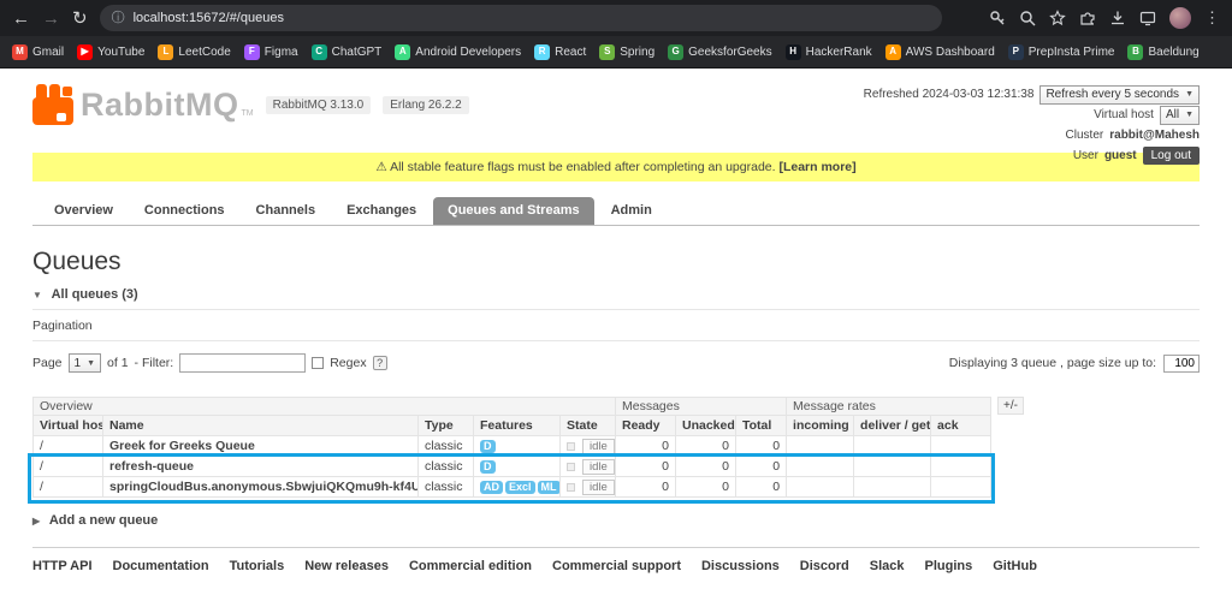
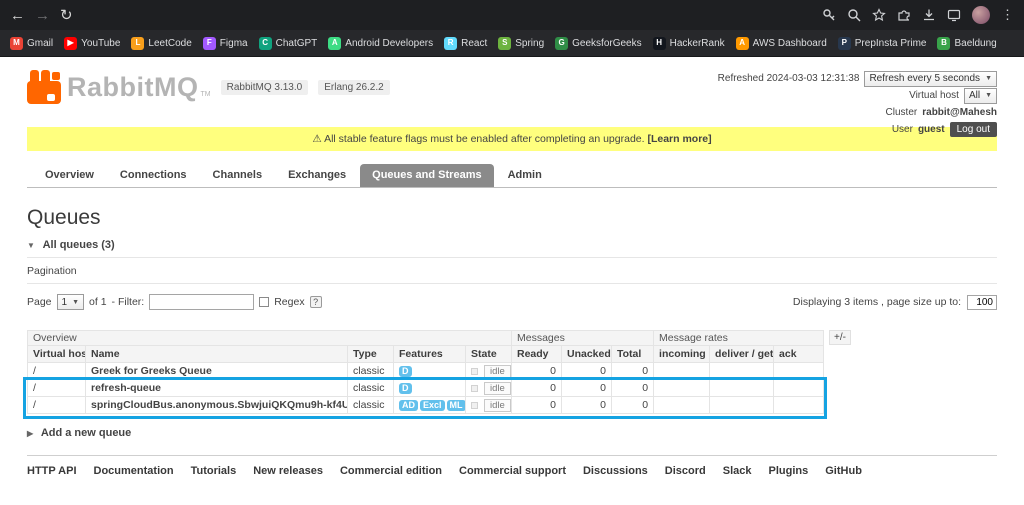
  ←
  →
  ↻
- ⓘ
- localhost:15672/#/queues
  ⋮
  M
  Gmail
  ▶
  YouTube
  L
  LeetCode
  F
  Figma
  C
  ChatGPT
  A
  Android Developers
  R
  React
  S
  Spring
  G
  GeeksforGeeks
  H
  HackerRank
  A
  AWS Dashboard
  P
  PrepInsta Prime
  B
  Baeldung
  RabbitMQ
  RabbitMQ 3.13.0
  Erlang 26.2.2
  Refreshed 2024-03-03 12:31:38
  Refresh every 5 seconds
  Virtual host
  All
  Cluster
  rabbit@Mahesh
  User
  guest
  Log out
  ⚠ All stable feature flags must be enabled after completing an upgrade. [Learn more]
  Overview
  Connections
  Channels
  Exchanges
  Queues and Streams
  Admin
  Queues
  ▼ All queues (3)
  Pagination
  Page
  1
  of 1
  - Filter:
  Regex
  ?
- Displaying 3 queue , page size up to:
+ Displaying 3 items , page size up to:
  100
  +/-
  Overview	Messages	Message rates
  Virtual hos	Name	Type	Features	State	Ready	Unacked	Total	incoming	deliver / get	ack
  /	Greek for Greeks Queue	classic	D	idle	0	0	0
  /	refresh-queue	classic	D	idle	0	0	0
  /	springCloudBus.anonymous.SbwjuiQKQmu9h-kf4U	classic	AD Excl ML	idle	0	0	0
  ▶ Add a new queue
  HTTP API
  Documentation
  Tutorials
  New releases
  Commercial edition
  Commercial support
  Discussions
  Discord
  Slack
  Plugins
  GitHub
